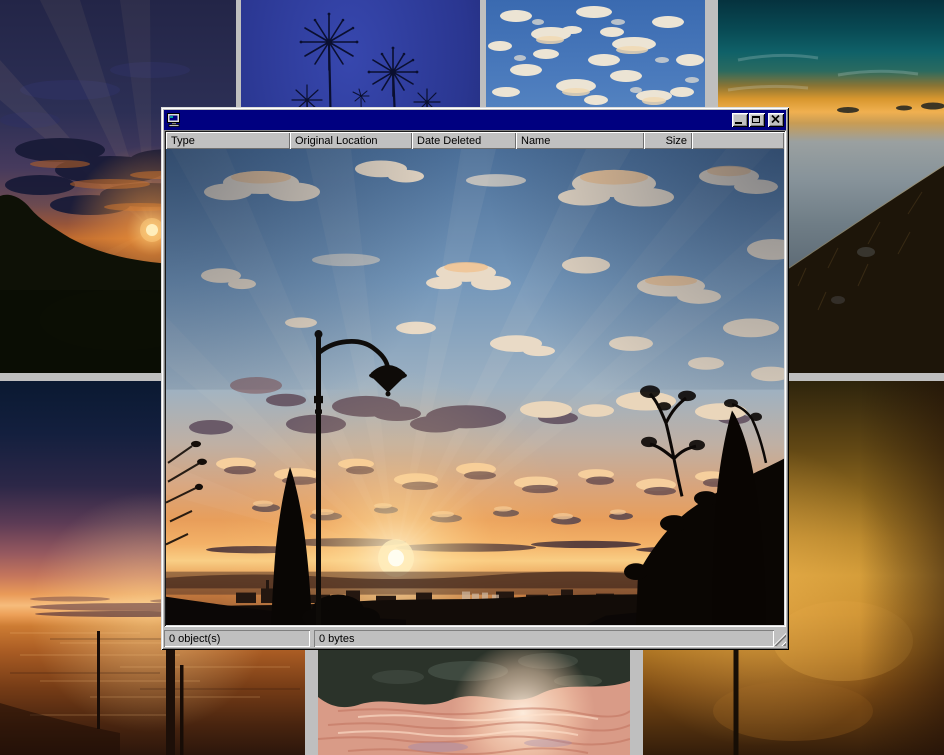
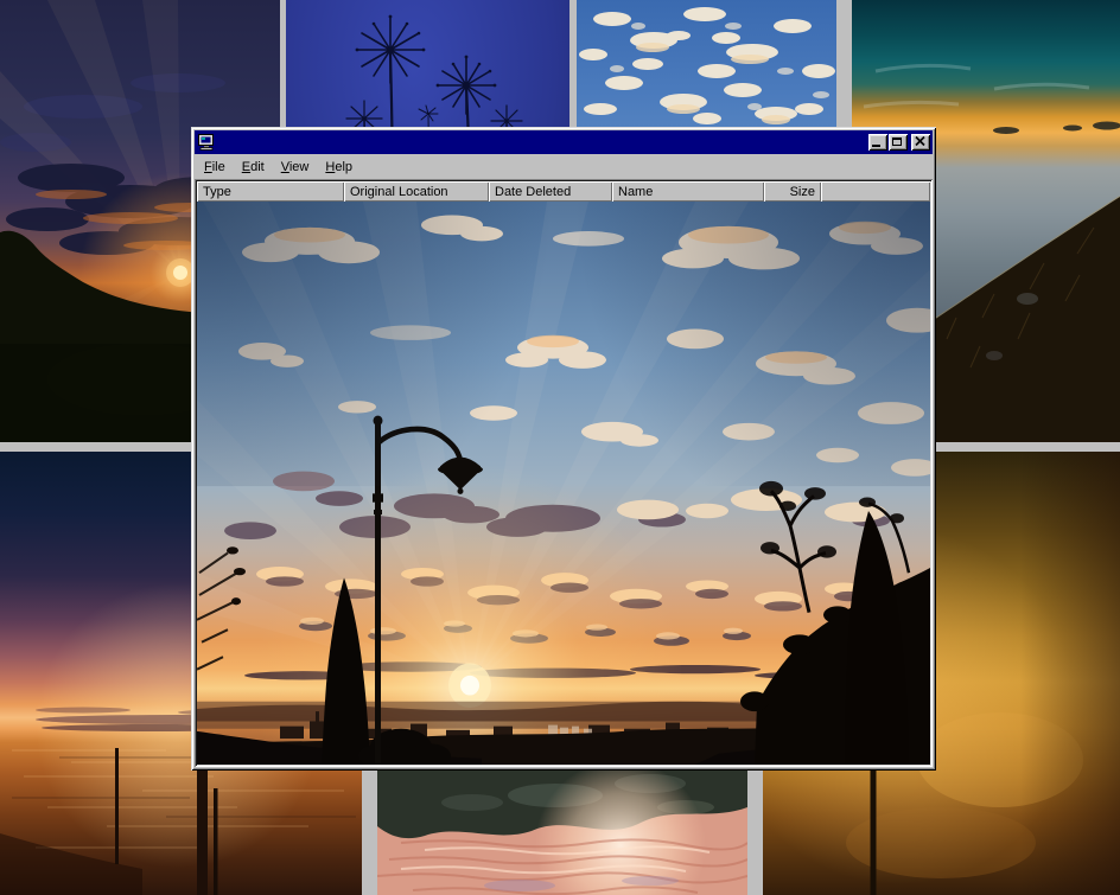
+ File
+ Edit
+ View
+ Help
  Type
  Original Location
  Date Deleted
  Name
  Size
- 0 object(s)
- 0 bytes
